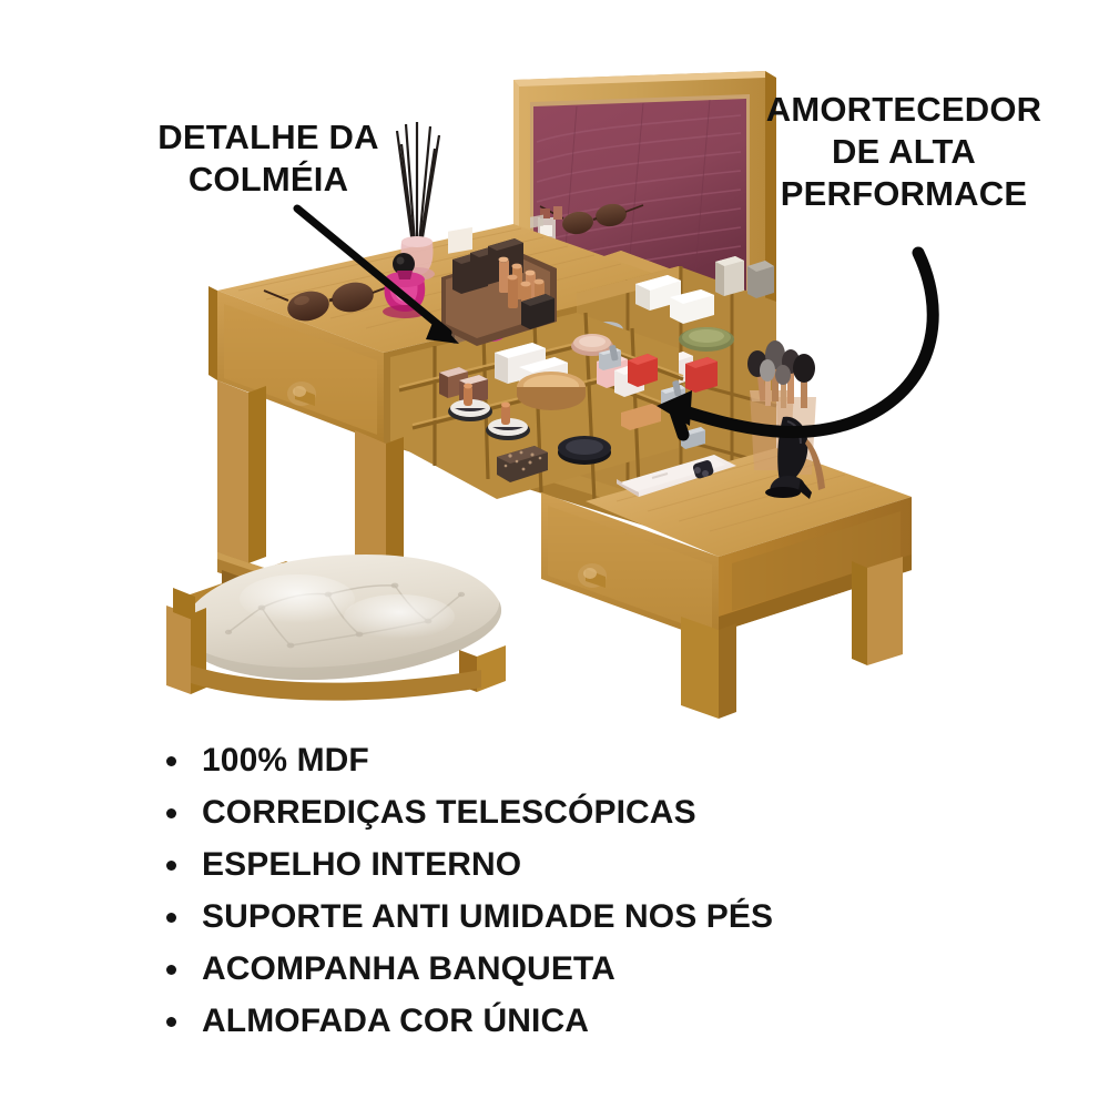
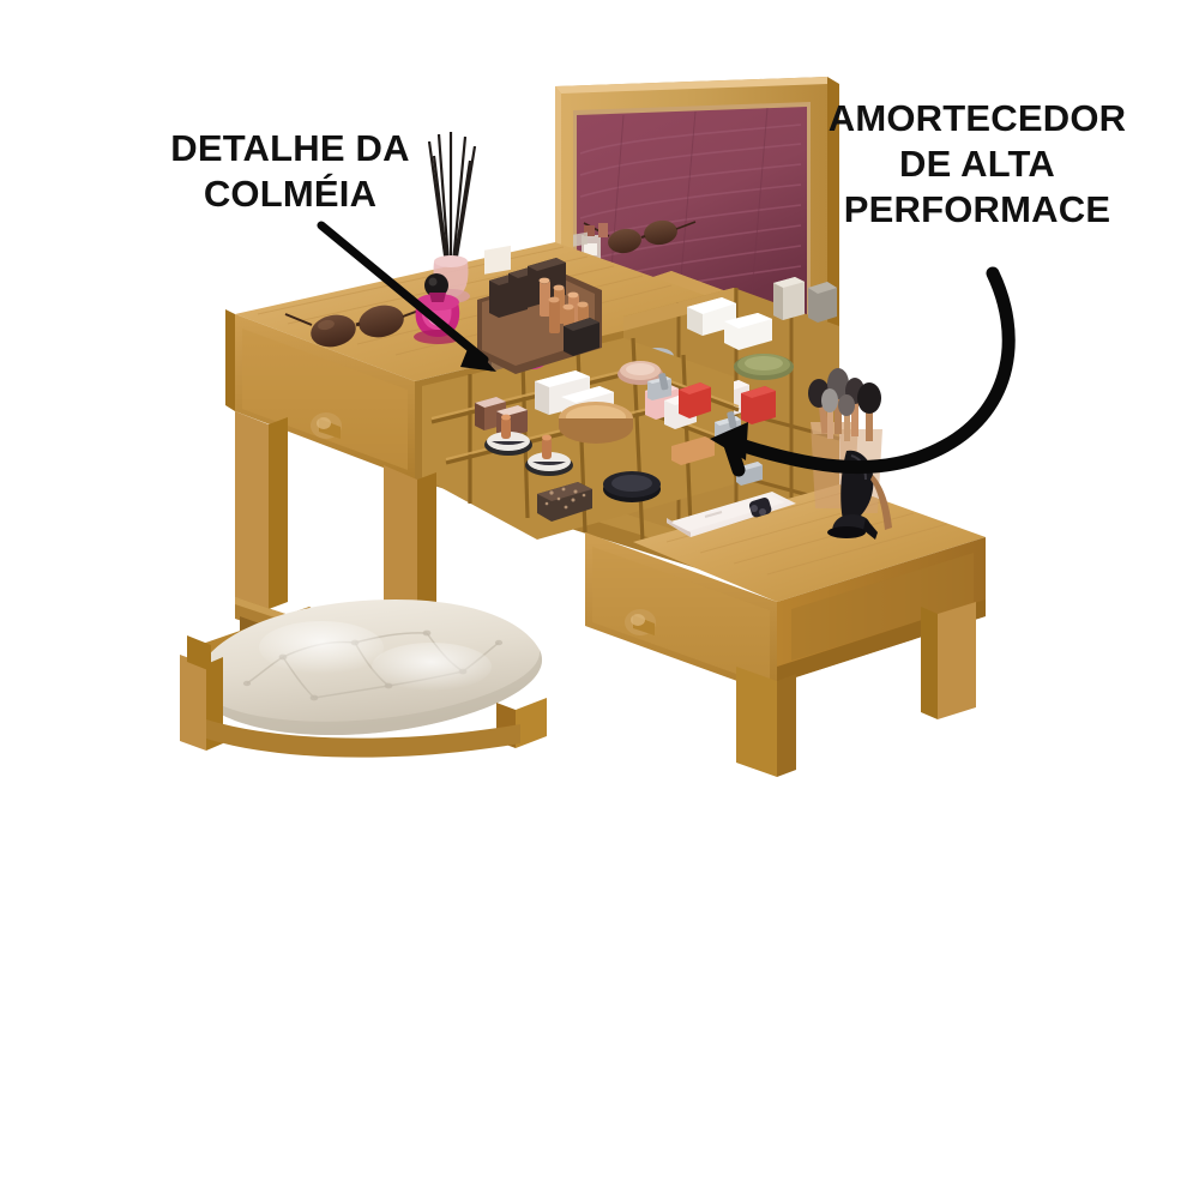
  DETALHE DA
  COLMÉIA
  AMORTECEDOR
  DE ALTA
  PERFORMACE
- 100% MDF
- CORREDIÇAS TELESCÓPICAS
- ESPELHO INTERNO
- SUPORTE ANTI UMIDADE NOS PÉS
- ACOMPANHA BANQUETA
- ALMOFADA COR ÚNICA
